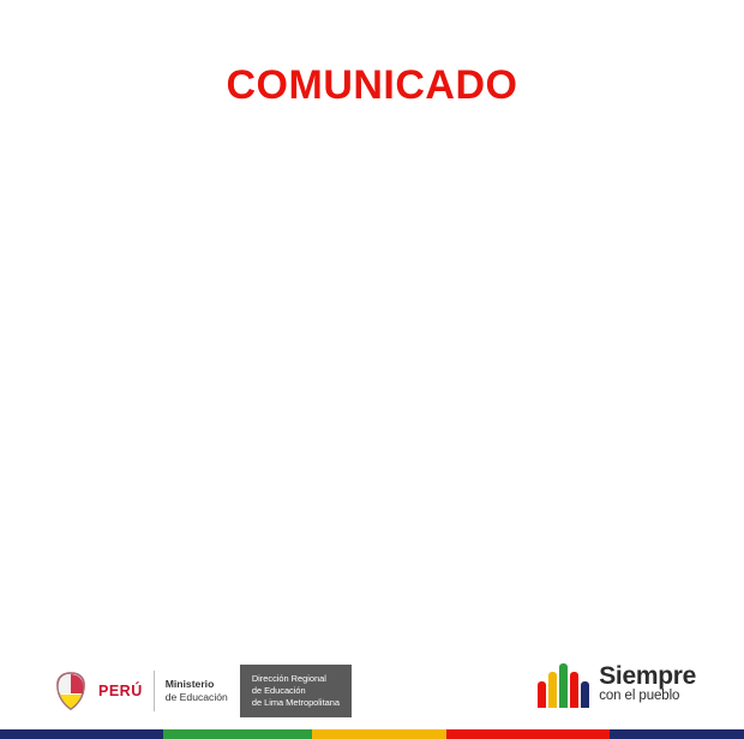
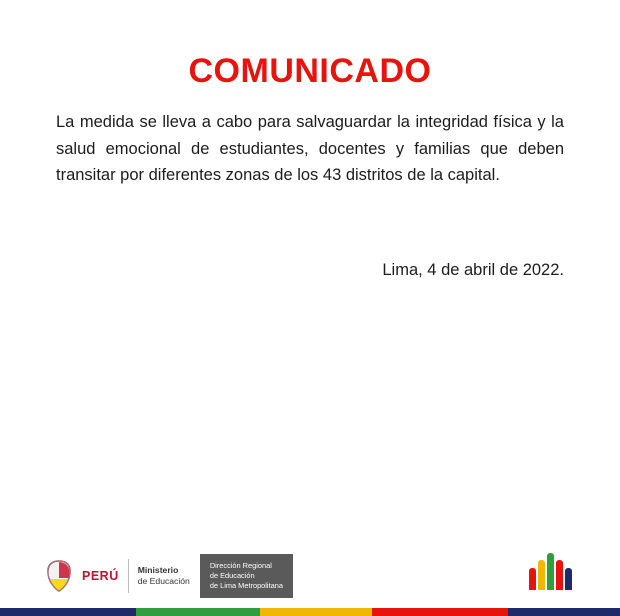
  COMUNICADO
+ La medida se lleva a cabo para salvaguardar la integridad física y la salud emocional de estudiantes, docentes y familias que deben transitar por diferentes zonas de los 43 distritos de la capital.
+ Lima, 4 de abril de 2022.
  PERÚ
  Ministerio
  de Educación
  Dirección Regional
  de Educación
  de Lima Metropolitana
- Siempre
- con el pueblo
